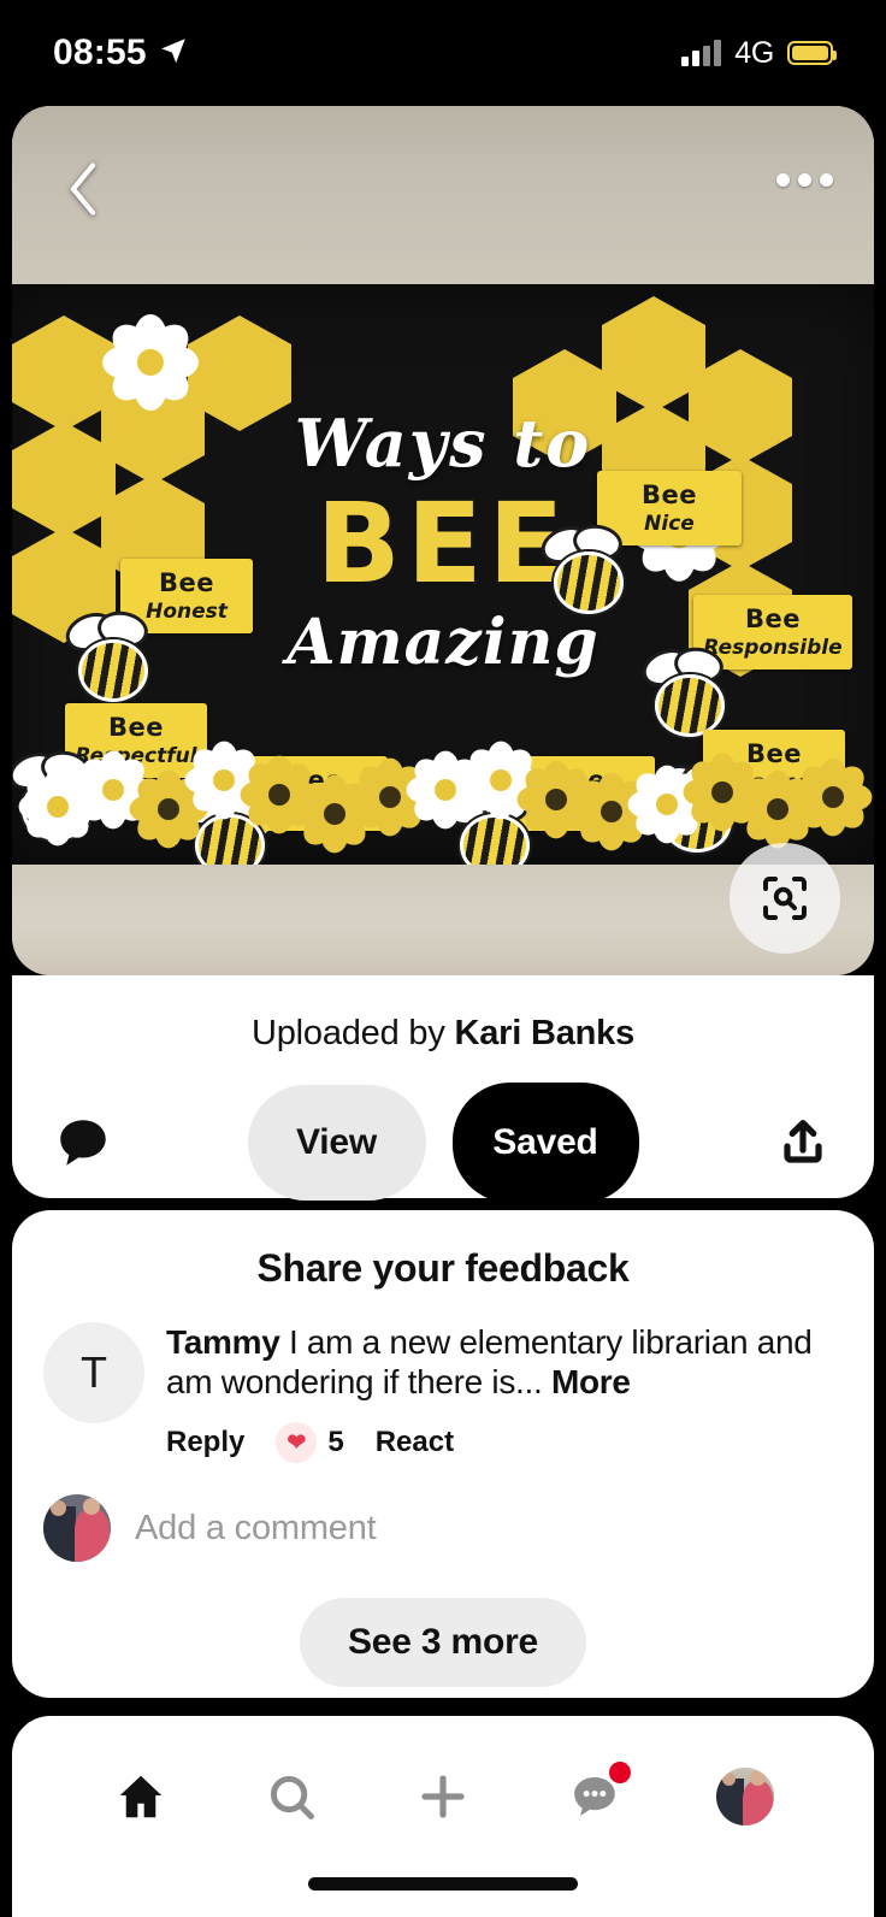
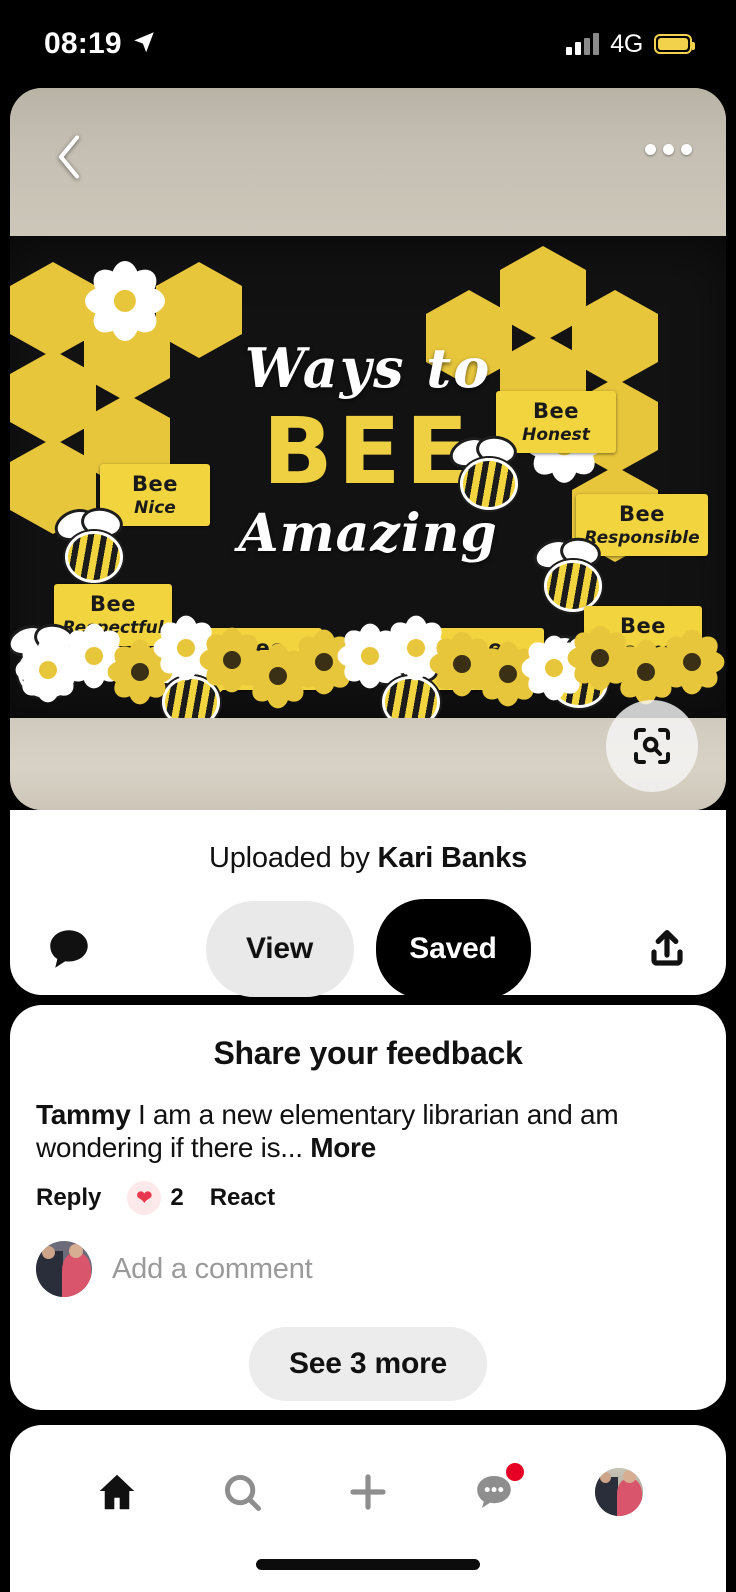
- 08:55
+ 08:19
  4G
  Ways to
  BEE
  Amazing
  Bee
- Nice
+ Honest
  Bee
- Honest
+ Nice
  Bee
  Responsible
  Bee
  Reectfu
  Bee
  Uploaded by Kari Banks
  View
  Saved
  Share your feedback
- T
  Tammy I am a new elementary librarian and am wondering if there is... More
  Reply
  ❤
- 5
+ 2
  React
  Add a comment
  See 3 more
